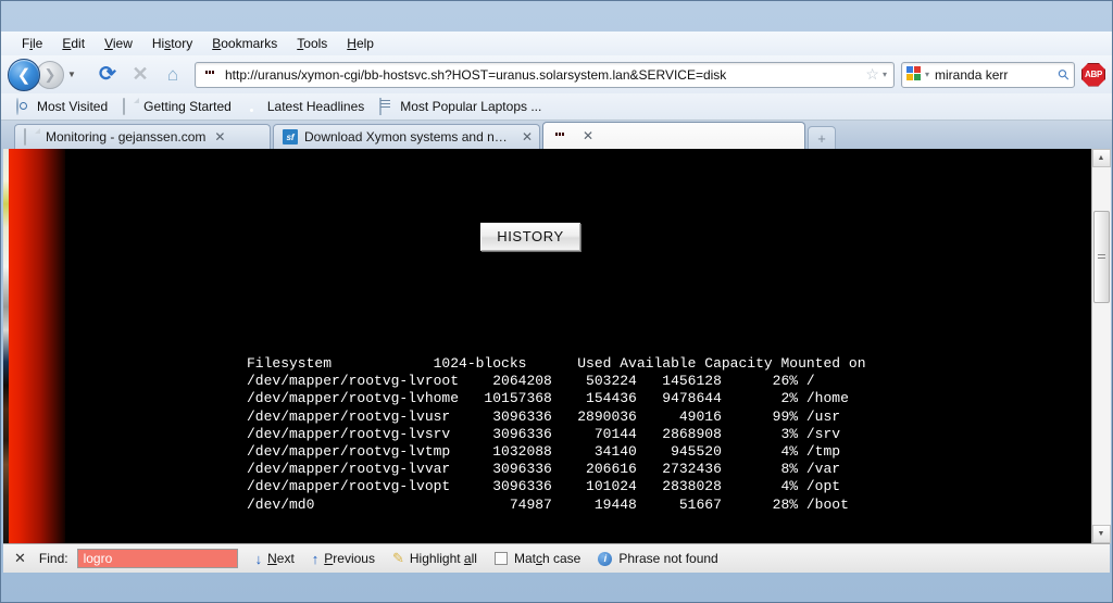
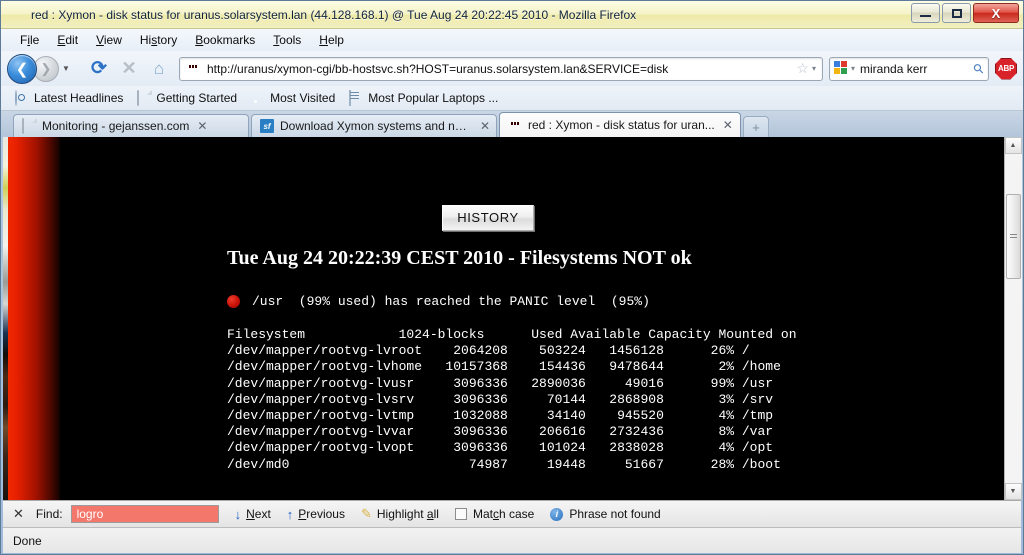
+ red : Xymon - disk status for uranus.solarsystem.lan (44.128.168.1) @ Tue Aug 24 20:22:45 2010 - Mozilla Firefox
+ X
  File
  Edit
  View
  History
  Bookmarks
  Tools
  Help
  ❮
  ❯
  ▼
  ⟳
  ✕
  ⌂
  http://uranus/xymon-cgi/bb-hostsvc.sh?HOST=uranus.solarsystem.lan&SERVICE=disk
  ☆
  ▾
  ▾
  miranda kerr
  ABP
- Most Visited
+ Latest Headlines
  Getting Started
- Latest Headlines
+ Most Visited
  Most Popular Laptops ...
  Monitoring - gejanssen.com
  ✕
  sf
  Download Xymon systems and net..
  ✕
+ red : Xymon - disk status for uran...
  ✕
  +
  HISTORY
+ Tue Aug 24 20:22:39 CEST 2010 - Filesystems NOT ok
+ /usr (99% used) has reached the PANIC level (95%)
  Filesystem 1024-blocks Used Available Capacity Mounted on
  /dev/mapper/rootvg-lvroot 2064208 503224 1456128 26% /
  /dev/mapper/rootvg-lvhome 10157368 154436 9478644 2% /home
  /dev/mapper/rootvg-lvusr 3096336 2890036 49016 99% /usr
  /dev/mapper/rootvg-lvsrv 3096336 70144 2868908 3% /srv
  /dev/mapper/rootvg-lvtmp 1032088 34140 945520 4% /tmp
  /dev/mapper/rootvg-lvvar 3096336 206616 2732436 8% /var
  /dev/mapper/rootvg-lvopt 3096336 101024 2838028 4% /opt
  /dev/md0 74987 19448 51667 28% /boot
  ✕
  Find:
  logro
  ↓
  Next
  ↑
  Previous
  ✎
  Highlight all
  Match case
  i
  Phrase not found
+ Done
